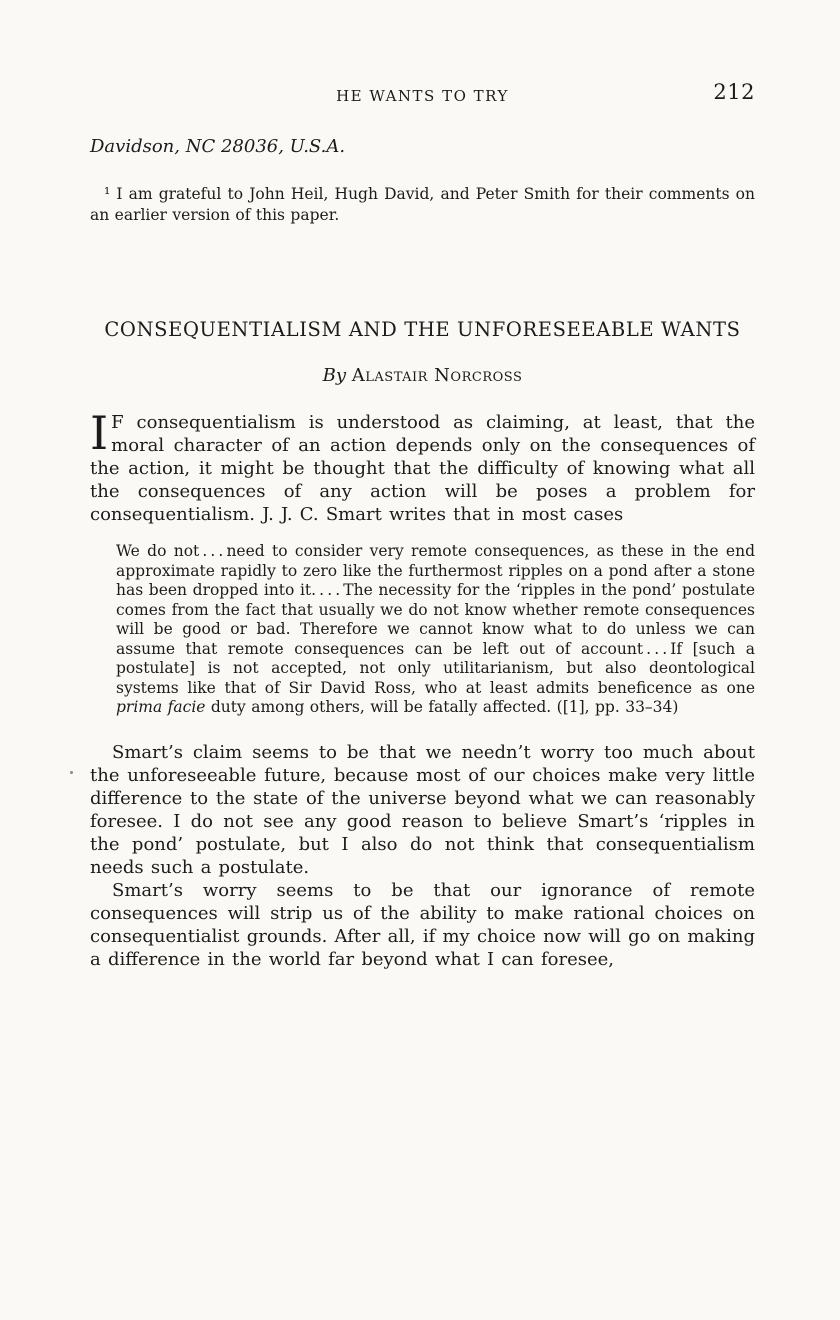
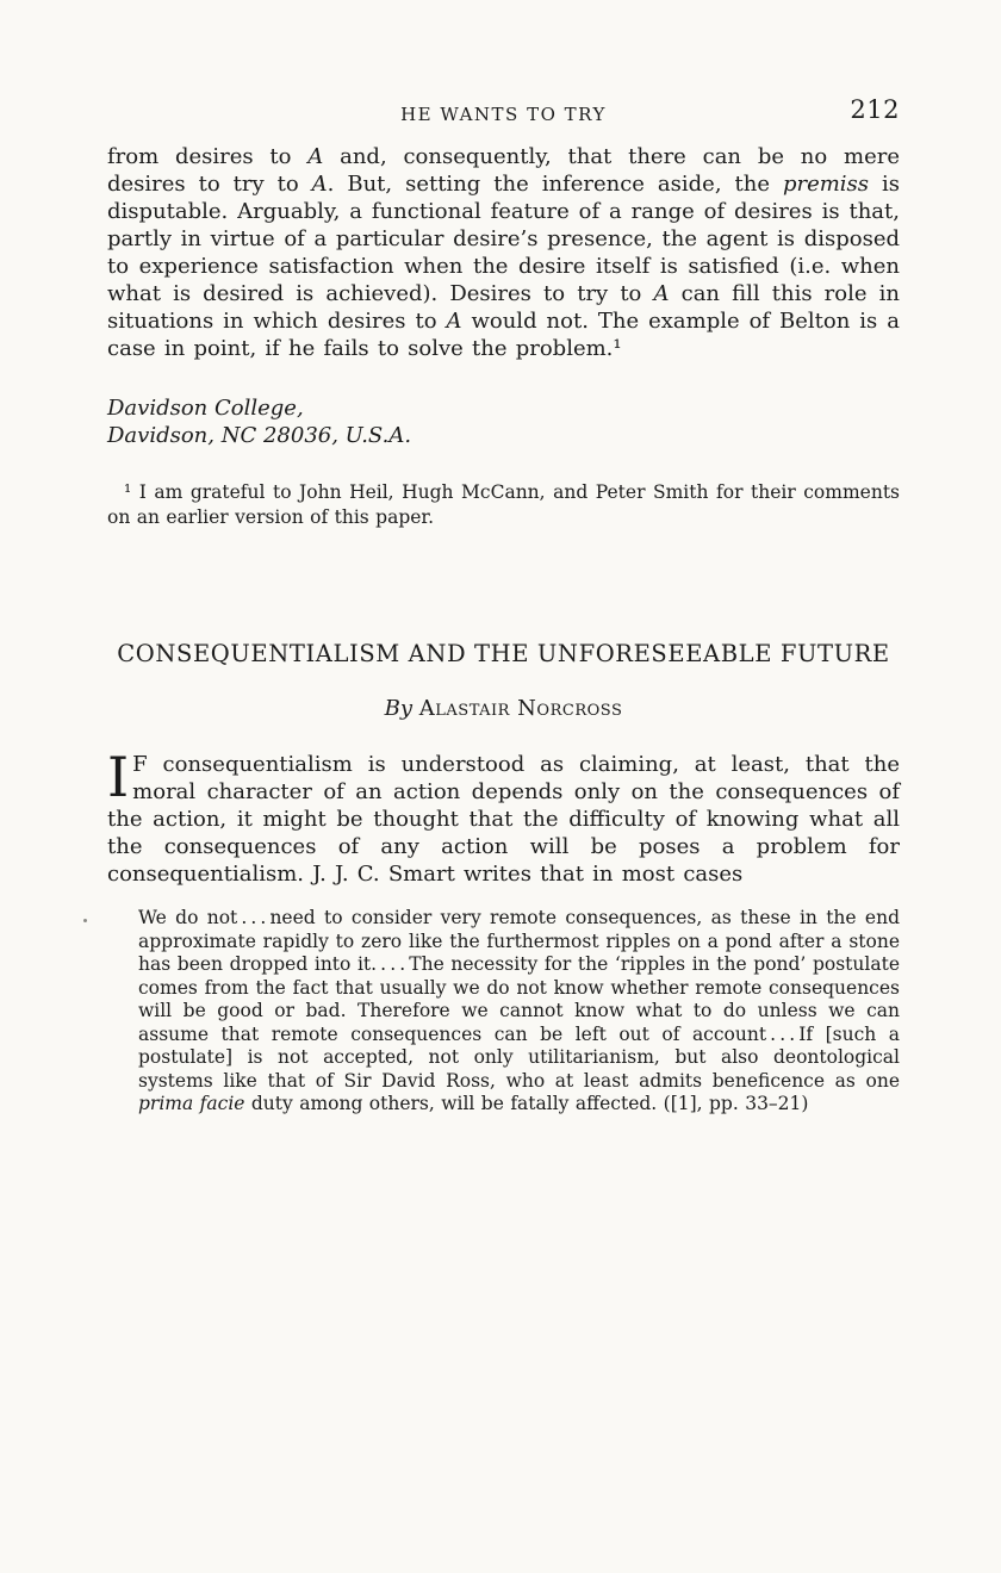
  HE WANTS TO TRY
  212
+ from desires to A and, consequently, that there can be no mere desires to try to A. But, setting the inference aside, the premiss is disputable. Arguably, a functional feature of a range of desires is that, partly in virtue of a particular desire’s presence, the agent is disposed to experience satisfaction when the desire itself is satisfied (i.e. when what is desired is achieved). Desires to try to A can fill this role in situations in which desires to A would not. The example of Belton is a case in point, if he fails to solve the problem.¹
+ Davidson College,
  Davidson, NC 28036, U.S.A.
- ¹ I am grateful to John Heil, Hugh David, and Peter Smith for their comments on an earlier version of this paper.
+ ¹ I am grateful to John Heil, Hugh McCann, and Peter Smith for their comments on an earlier version of this paper.
- CONSEQUENTIALISM AND THE UNFORESEEABLE WANTS
+ CONSEQUENTIALISM AND THE UNFORESEEABLE FUTURE
  By Alastair Norcross
  I
  F consequentialism is understood as claiming, at least, that the moral character of an action depends only on the consequences of the action, it might be thought that the difficulty of knowing what all the consequences of any action will be poses a problem for consequentialism. J. J. C. Smart writes that in most cases
- We do not . . . need to consider very remote consequences, as these in the end approximate rapidly to zero like the furthermost ripples on a pond after a stone has been dropped into it. . . . The necessity for the ‘ripples in the pond’ postulate comes from the fact that usually we do not know whether remote consequences will be good or bad. Therefore we cannot know what to do unless we can assume that remote consequences can be left out of account . . . If [such a postulate] is not accepted, not only utilitarianism, but also deontological systems like that of Sir David Ross, who at least admits beneficence as one prima facie duty among others, will be fatally affected. ([1], pp. 33–34)
+ We do not . . . need to consider very remote consequences, as these in the end approximate rapidly to zero like the furthermost ripples on a pond after a stone has been dropped into it. . . . The necessity for the ‘ripples in the pond’ postulate comes from the fact that usually we do not know whether remote consequences will be good or bad. Therefore we cannot know what to do unless we can assume that remote consequences can be left out of account . . . If [such a postulate] is not accepted, not only utilitarianism, but also deontological systems like that of Sir David Ross, who at least admits beneficence as one prima facie duty among others, will be fatally affected. ([1], pp. 33–21)
- Smart’s claim seems to be that we needn’t worry too much about the unforeseeable future, because most of our choices make very little difference to the state of the universe beyond what we can reasonably foresee. I do not see any good reason to believe Smart’s ‘ripples in the pond’ postulate, but I also do not think that consequentialism needs such a postulate.
- Smart’s worry seems to be that our ignorance of remote consequences will strip us of the ability to make rational choices on consequentialist grounds. After all, if my choice now will go on making a difference in the world far beyond what I can foresee,
